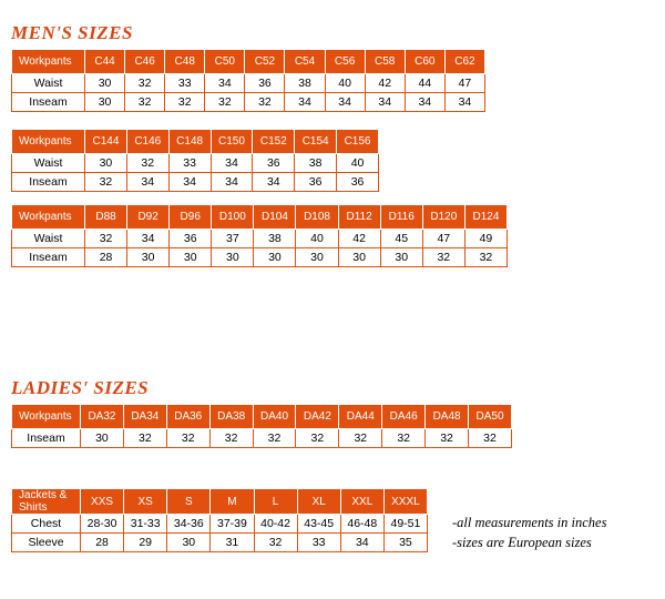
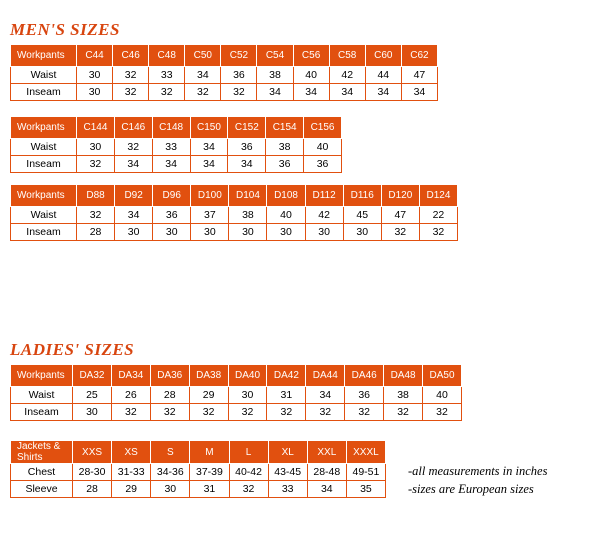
  MEN'S SIZES
  Workpants	C44	C46	C48	C50	C52	C54	C56	C58	C60	C62
  Waist	30	32	33	34	36	38	40	42	44	47
  Inseam	30	32	32	32	32	34	34	34	34	34
  Workpants	C144	C146	C148	C150	C152	C154	C156
  Waist	30	32	33	34	36	38	40
  Inseam	32	34	34	34	34	36	36
  Workpants	D88	D92	D96	D100	D104	D108	D112	D116	D120	D124
- Waist	32	34	36	37	38	40	42	45	47	49
+ Waist	32	34	36	37	38	40	42	45	47	22
  Inseam	28	30	30	30	30	30	30	30	32	32
  LADIES' SIZES
  Workpants	DA32	DA34	DA36	DA38	DA40	DA42	DA44	DA46	DA48	DA50
+ Waist	25	26	28	29	30	31	34	36	38	40
  Inseam	30	32	32	32	32	32	32	32	32	32
  Jackets & Shirts	XXS	XS	S	M	L	XL	XXL	XXXL
- Chest	28-30	31-33	34-36	37-39	40-42	43-45	46-48	49-51
+ Chest	28-30	31-33	34-36	37-39	40-42	43-45	28-48	49-51
  Sleeve	28	29	30	31	32	33	34	35
  -all measurements in inches
  -sizes are European sizes
